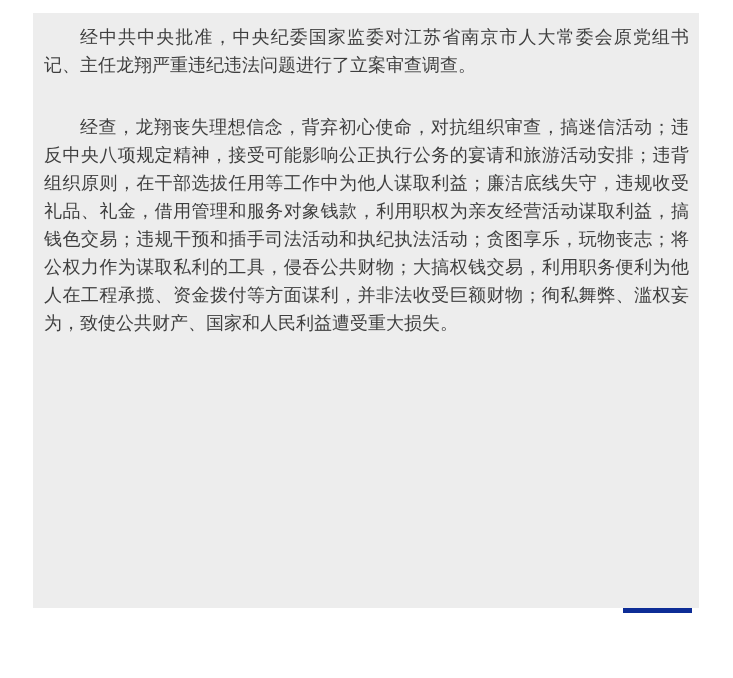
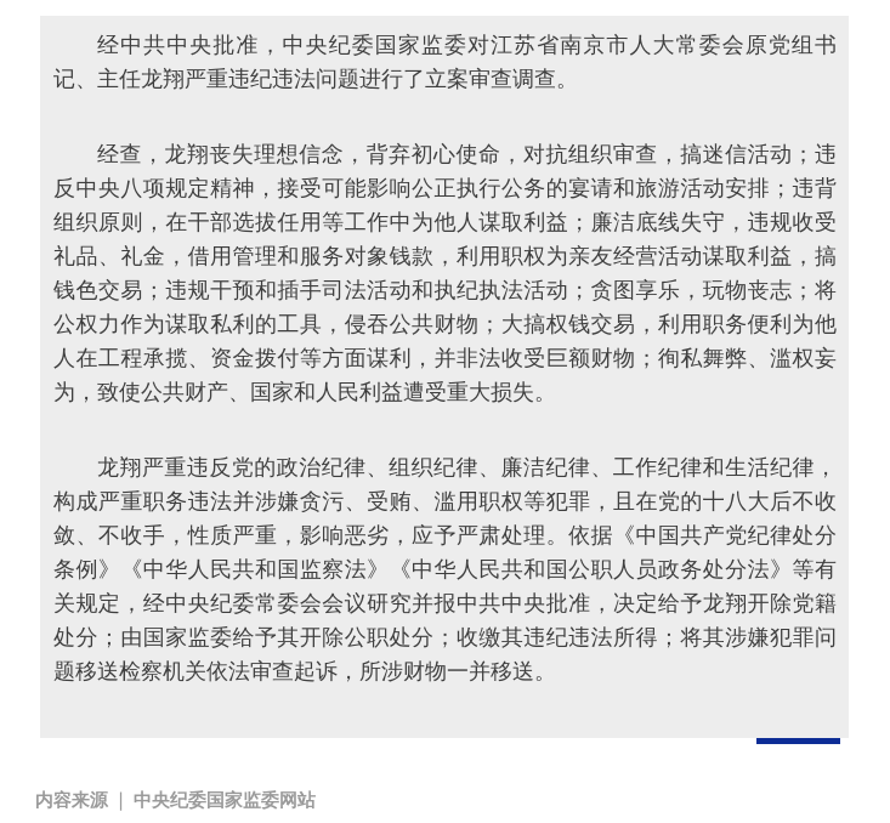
  经中共中央批准，中央纪委国家监委对江苏省南京市人大常委会原党组书记、主任龙翔严重违纪违法问题进行了立案审查调查。
  经查，龙翔丧失理想信念，背弃初心使命，对抗组织审查，搞迷信活动；违反中央八项规定精神，接受可能影响公正执行公务的宴请和旅游活动安排；违背组织原则，在干部选拔任用等工作中为他人谋取利益；廉洁底线失守，违规收受礼品、礼金，借用管理和服务对象钱款，利用职权为亲友经营活动谋取利益，搞钱色交易；违规干预和插手司法活动和执纪执法活动；贪图享乐，玩物丧志；将公权力作为谋取私利的工具，侵吞公共财物；大搞权钱交易，利用职务便利为他人在工程承揽、资金拨付等方面谋利，并非法收受巨额财物；徇私舞弊、滥权妄为，致使公共财产、国家和人民利益遭受重大损失。
+ 龙翔严重违反党的政治纪律、组织纪律、廉洁纪律、工作纪律和生活纪律，构成严重职务违法并涉嫌贪污、受贿、滥用职权等犯罪，且在党的十八大后不收敛、不收手，性质严重，影响恶劣，应予严肃处理。依据《中国共产党纪律处分条例》《中华人民共和国监察法》《中华人民共和国公职人员政务处分法》等有关规定，经中央纪委常委会会议研究并报中共中央批准，决定给予龙翔开除党籍处分；由国家监委给予其开除公职处分；收缴其违纪违法所得；将其涉嫌犯罪问题移送检察机关依法审查起诉，所涉财物一并移送。
+ 内容来源 | 中央纪委国家监委网站
